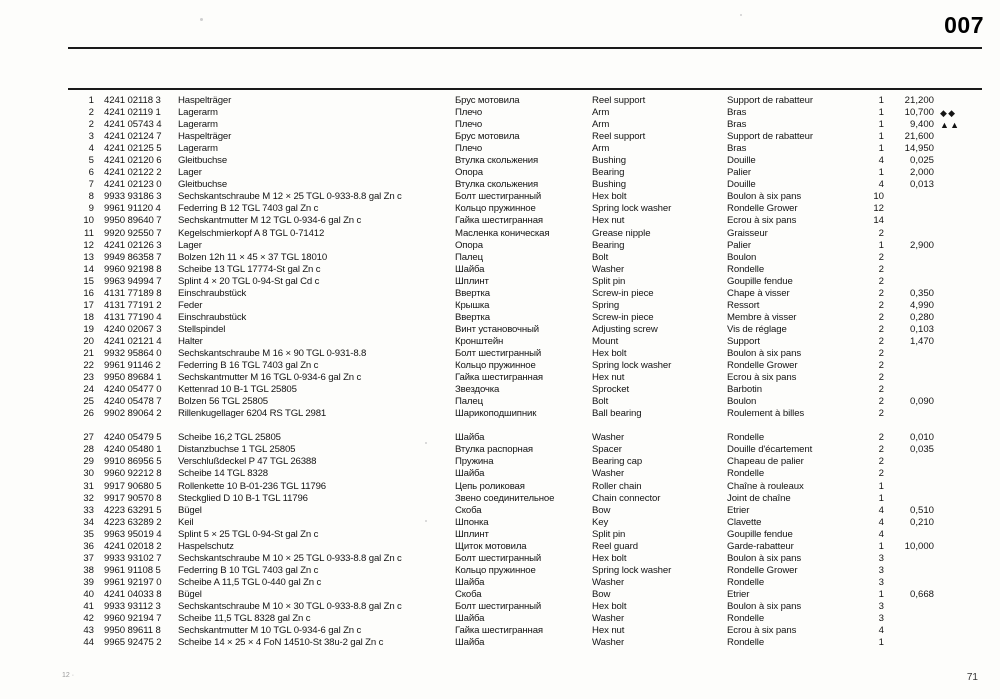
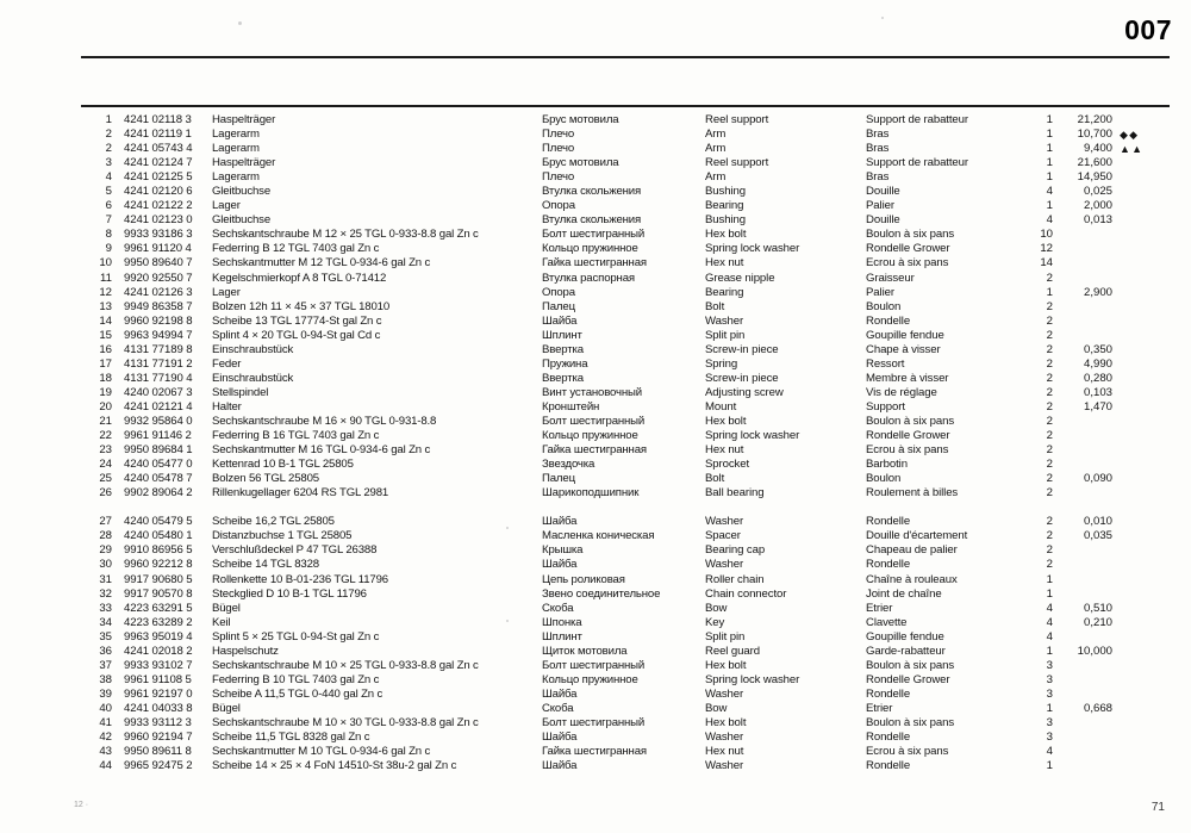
  007
  1
  4241 02118 3
  Haspelträger
  Брус мотовила
  Reel support
  Support de rabatteur
  1
  21,200
  2
  4241 02119 1
  Lagerarm
  Плечо
  Arm
  Bras
  1
  10,700
  ◆◆
  2
  4241 05743 4
  Lagerarm
  Плечо
  Arm
  Bras
  1
  9,400
  ▲▲
  3
  4241 02124 7
  Haspelträger
  Брус мотовила
  Reel support
  Support de rabatteur
  1
  21,600
  4
  4241 02125 5
  Lagerarm
  Плечо
  Arm
  Bras
  1
  14,950
  5
  4241 02120 6
  Gleitbuchse
  Втулка скольжения
  Bushing
  Douille
  4
  0,025
  6
  4241 02122 2
  Lager
  Опора
  Bearing
  Palier
  1
  2,000
  7
  4241 02123 0
  Gleitbuchse
  Втулка скольжения
  Bushing
  Douille
  4
  0,013
  8
  9933 93186 3
  Sechskantschraube M 12 × 25 TGL 0-933-8.8 gal Zn c
  Болт шестигранный
  Hex bolt
  Boulon à six pans
  10
  9
  9961 91120 4
  Federring B 12 TGL 7403 gal Zn c
  Кольцо пружинное
  Spring lock washer
  Rondelle Grower
  12
  10
  9950 89640 7
  Sechskantmutter M 12 TGL 0-934-6 gal Zn c
  Гайка шестигранная
  Hex nut
  Ecrou à six pans
  14
  11
  9920 92550 7
  Kegelschmierkopf A 8 TGL 0-71412
- Масленка коническая
+ Втулка распорная
  Grease nipple
  Graisseur
  2
  12
  4241 02126 3
  Lager
  Опора
  Bearing
  Palier
  1
  2,900
  13
  9949 86358 7
  Bolzen 12h 11 × 45 × 37 TGL 18010
  Палец
  Bolt
  Boulon
  2
  14
  9960 92198 8
  Scheibe 13 TGL 17774-St gal Zn c
  Шайба
  Washer
  Rondelle
  2
  15
  9963 94994 7
  Splint 4 × 20 TGL 0-94-St gal Cd c
  Шплинт
  Split pin
  Goupille fendue
  2
  16
  4131 77189 8
  Einschraubstück
  Ввертка
  Screw-in piece
  Chape à visser
  2
  0,350
  17
  4131 77191 2
  Feder
- Крышка
+ Пружина
  Spring
  Ressort
  2
  4,990
  18
  4131 77190 4
  Einschraubstück
  Ввертка
  Screw-in piece
  Membre à visser
  2
  0,280
  19
  4240 02067 3
  Stellspindel
  Винт установочный
  Adjusting screw
  Vis de réglage
  2
  0,103
  20
  4241 02121 4
  Halter
  Кронштейн
  Mount
  Support
  2
  1,470
  21
  9932 95864 0
  Sechskantschraube M 16 × 90 TGL 0-931-8.8
  Болт шестигранный
  Hex bolt
  Boulon à six pans
  2
  22
  9961 91146 2
  Federring B 16 TGL 7403 gal Zn c
  Кольцо пружинное
  Spring lock washer
  Rondelle Grower
  2
  23
  9950 89684 1
  Sechskantmutter M 16 TGL 0-934-6 gal Zn c
  Гайка шестигранная
  Hex nut
  Ecrou à six pans
  2
  24
  4240 05477 0
  Kettenrad 10 B-1 TGL 25805
  Звездочка
  Sprocket
  Barbotin
  2
  25
  4240 05478 7
  Bolzen 56 TGL 25805
  Палец
  Bolt
  Boulon
  2
  0,090
  26
  9902 89064 2
  Rillenkugellager 6204 RS TGL 2981
  Шарикоподшипник
  Ball bearing
  Roulement à billes
  2
  27
  4240 05479 5
  Scheibe 16,2 TGL 25805
  Шайба
  Washer
  Rondelle
  2
  0,010
  28
  4240 05480 1
  Distanzbuchse 1 TGL 25805
- Втулка распорная
+ Масленка коническая
  Spacer
  Douille d'écartement
  2
  0,035
  29
  9910 86956 5
  Verschlußdeckel P 47 TGL 26388
- Пружина
+ Крышка
  Bearing cap
  Chapeau de palier
  2
  30
  9960 92212 8
  Scheibe 14 TGL 8328
  Шайба
  Washer
  Rondelle
  2
  31
  9917 90680 5
  Rollenkette 10 B-01-236 TGL 11796
  Цепь роликовая
  Roller chain
  Chaîne à rouleaux
  1
  32
  9917 90570 8
  Steckglied D 10 B-1 TGL 11796
  Звено соединительное
  Chain connector
  Joint de chaîne
  1
  33
  4223 63291 5
  Bügel
  Скоба
  Bow
  Etrier
  4
  0,510
  34
  4223 63289 2
  Keil
  Шпонка
  Key
  Clavette
  4
  0,210
  35
  9963 95019 4
  Splint 5 × 25 TGL 0-94-St gal Zn c
  Шплинт
  Split pin
  Goupille fendue
  4
  36
  4241 02018 2
  Haspelschutz
  Щиток мотовила
  Reel guard
  Garde-rabatteur
  1
  10,000
  37
  9933 93102 7
  Sechskantschraube M 10 × 25 TGL 0-933-8.8 gal Zn c
  Болт шестигранный
  Hex bolt
  Boulon à six pans
  3
  38
  9961 91108 5
  Federring B 10 TGL 7403 gal Zn c
  Кольцо пружинное
  Spring lock washer
  Rondelle Grower
  3
  39
  9961 92197 0
  Scheibe A 11,5 TGL 0-440 gal Zn c
  Шайба
  Washer
  Rondelle
  3
  40
  4241 04033 8
  Bügel
  Скоба
  Bow
  Etrier
  1
  0,668
  41
  9933 93112 3
  Sechskantschraube M 10 × 30 TGL 0-933-8.8 gal Zn c
  Болт шестигранный
  Hex bolt
  Boulon à six pans
  3
  42
  9960 92194 7
  Scheibe 11,5 TGL 8328 gal Zn c
  Шайба
  Washer
  Rondelle
  3
  43
  9950 89611 8
  Sechskantmutter M 10 TGL 0-934-6 gal Zn c
  Гайка шестигранная
  Hex nut
  Ecrou à six pans
  4
  44
  9965 92475 2
  Scheibe 14 × 25 × 4 FoN 14510-St 38u-2 gal Zn c
  Шайба
  Washer
  Rondelle
  1
  71
